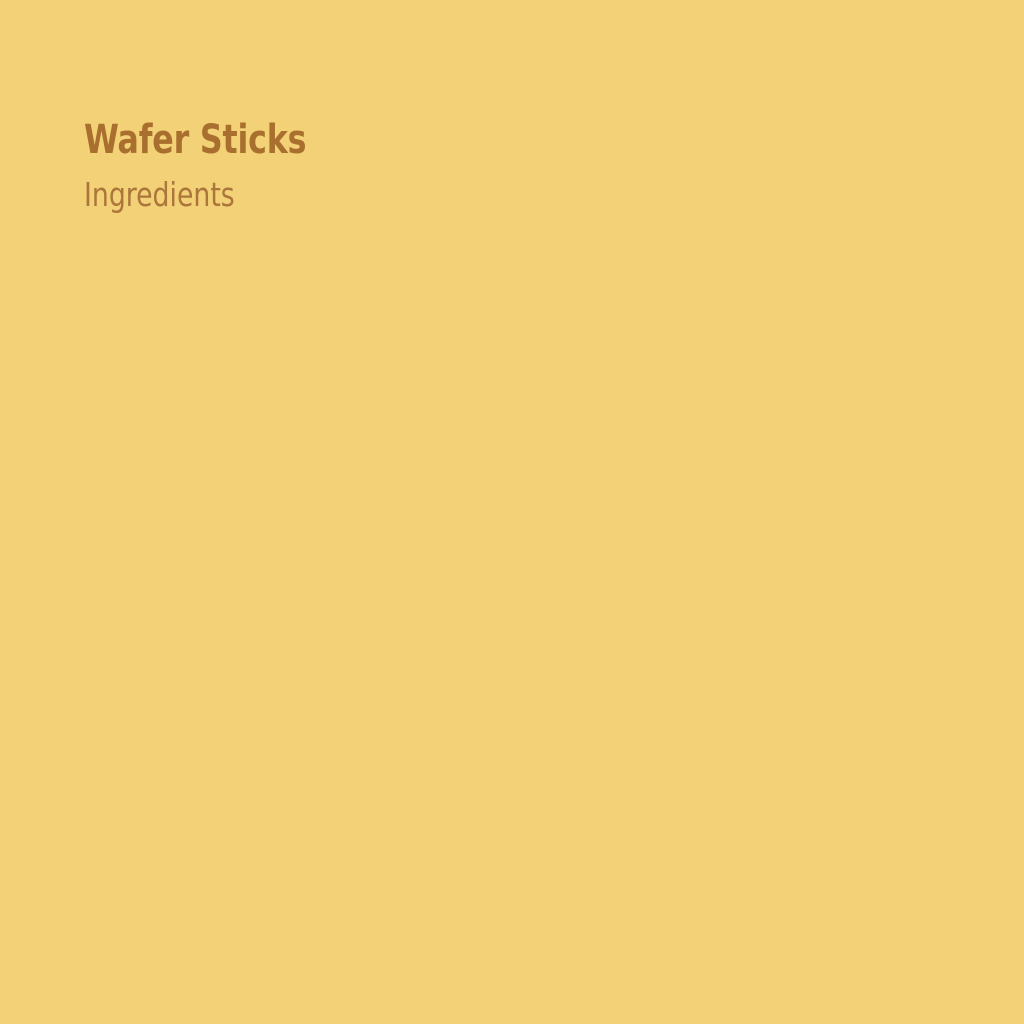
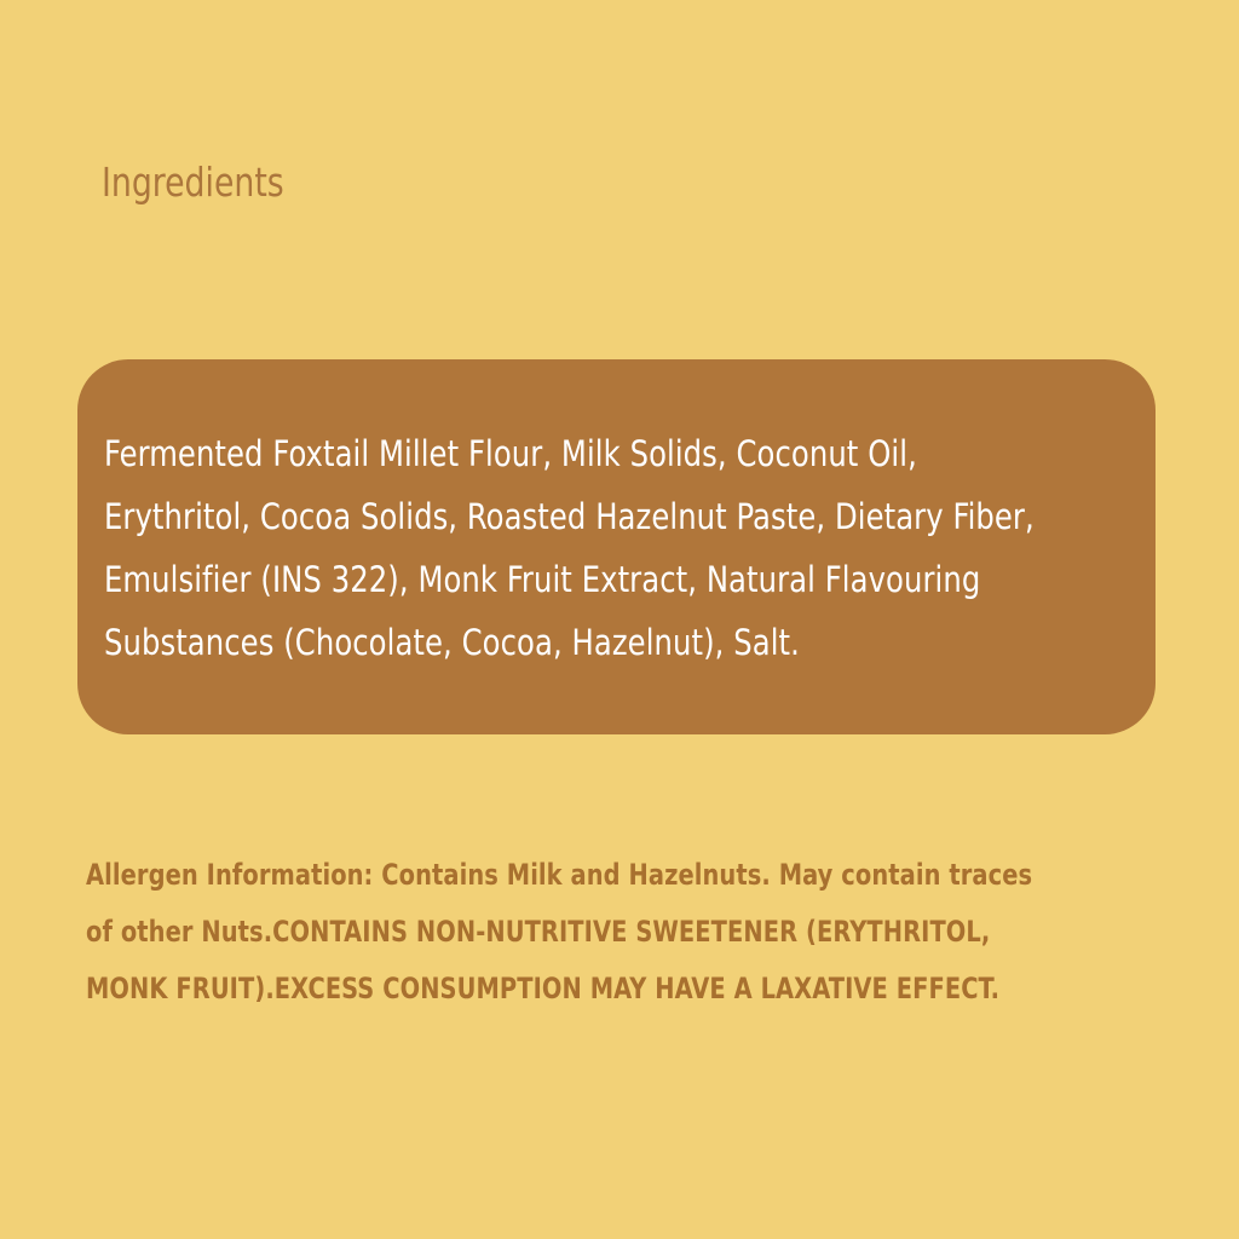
- Wafer Sticks
  Ingredients
+ Fermented Foxtail Millet Flour, Milk Solids, Coconut Oil, Erythritol, Cocoa Solids, Roasted Hazelnut Paste, Dietary Fiber, Emulsifier (INS 322), Monk Fruit Extract, Natural Flavouring Substances (Chocolate, Cocoa, Hazelnut), Salt.
+ Allergen Information: Contains Milk and Hazelnuts. May contain traces of other Nuts.CONTAINS NON-NUTRITIVE SWEETENER (ERYTHRITOL, MONK FRUIT).EXCESS CONSUMPTION MAY HAVE A LAXATIVE EFFECT.
